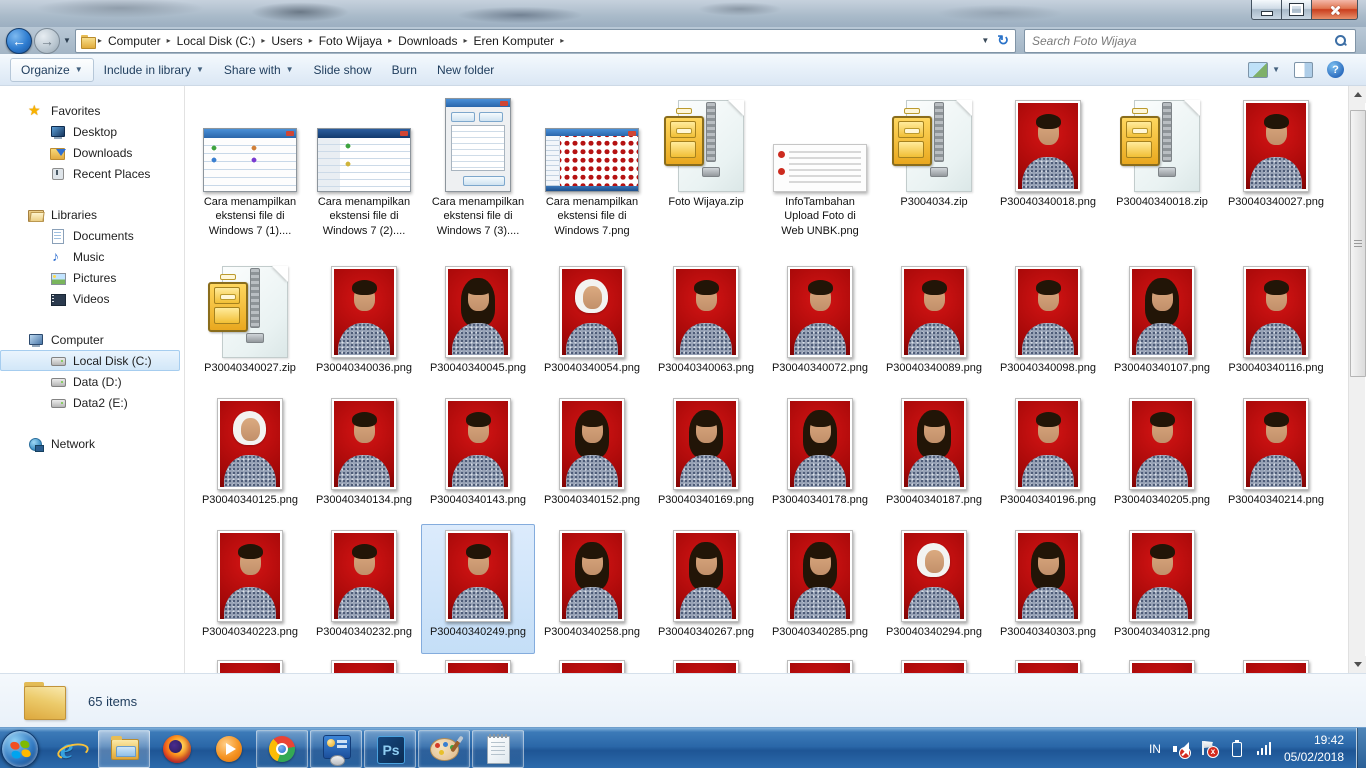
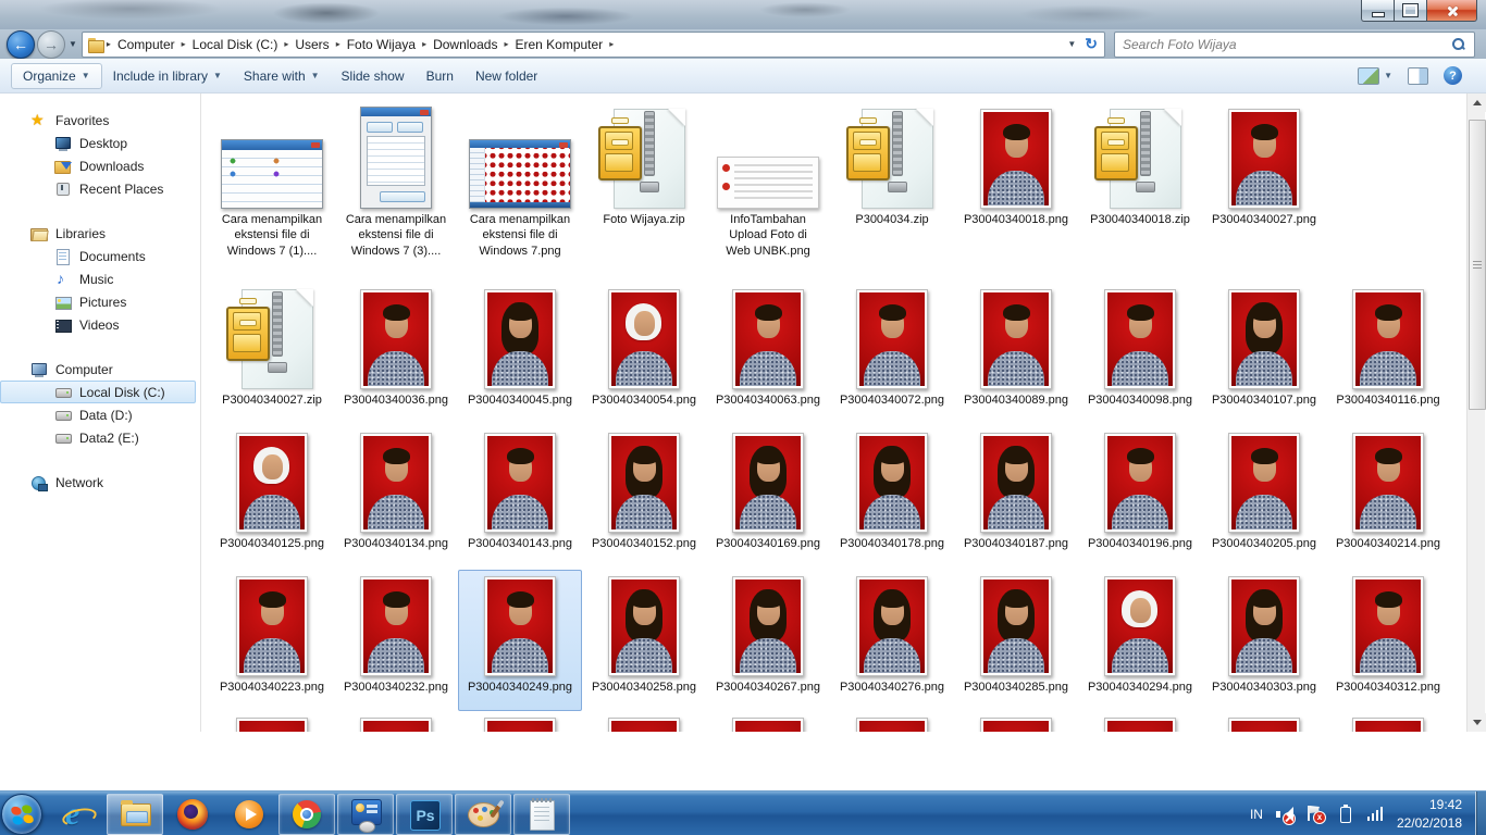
  ←
  →
  ▼
  ▸
  Computer
  ▸
  Local Disk (C:)
  ▸
  Users
  ▸
  Foto Wijaya
  ▸
  Downloads
  ▸
  Eren Komputer
  ▸
  ▼
  ↻
  Search Foto Wijaya
  Organize
  ▼
  Include in library
  ▼
  Share with
  ▼
  Slide show
  Burn
  New folder
  ▼
  ?
  Favorites
  Desktop
  Downloads
  Recent Places
  Libraries
  Documents
  Music
  Pictures
  Videos
  Computer
  Local Disk (C:)
  Data (D:)
  Data2 (E:)
  Network
  Cara menampilkan ekstensi file di Windows 7 (1)....
- Cara menampilkan ekstensi file di Windows 7 (2)....
  Cara menampilkan ekstensi file di Windows 7 (3)....
  Cara menampilkan ekstensi file di Windows 7.png
  Foto Wijaya.zip
  InfoTambahan Upload Foto di Web UNBK.png
  P3004034.zip
  P30040340018.png
  P30040340018.zip
  P30040340027.png
  P30040340027.zip
  P30040340036.png
  P30040340045.png
  P30040340054.png
  P30040340063.png
  P30040340072.png
  P30040340089.png
  P30040340098.png
  P30040340107.png
  P30040340116.png
  P30040340125.png
  P30040340134.png
  P30040340143.png
  P30040340152.png
  P30040340169.png
  P30040340178.png
  P30040340187.png
  P30040340196.png
  P30040340205.png
  P30040340214.png
  P30040340223.png
  P30040340232.png
  P30040340249.png
  P30040340258.png
  P30040340267.png
+ P30040340276.png
  P30040340285.png
  P30040340294.png
  P30040340303.png
  P30040340312.png
- 65 items
  e
  Ps
  IN
  x
  19:42
- 05/02/2018
+ 22/02/2018
